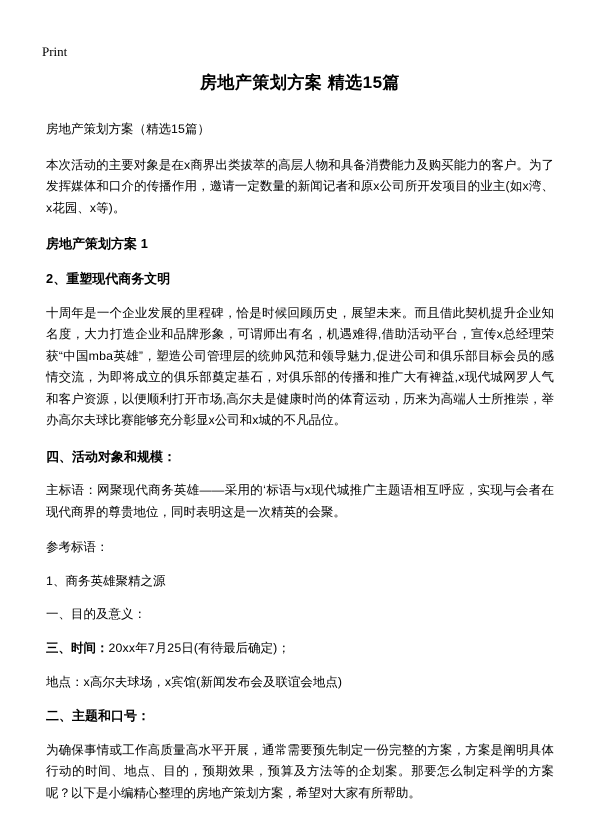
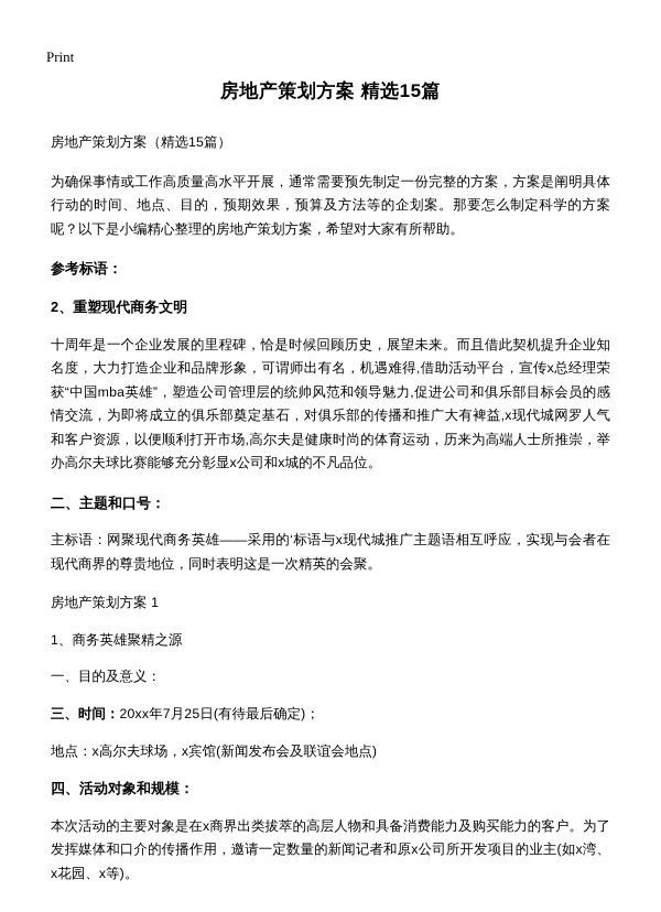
  Print
  房地产策划方案 精选15篇
  房地产策划方案（精选15篇）
- 本次活动的主要对象是在x商界出类拔萃的高层人物和具备消费能力及购买能力的客户。为了发挥媒体和口介的传播作用，邀请一定数量的新闻记者和原x公司所开发项目的业主(如x湾、x花园、x等)。
+ 为确保事情或工作高质量高水平开展，通常需要预先制定一份完整的方案，方案是阐明具体行动的时间、地点、目的，预期效果，预算及方法等的企划案。那要怎么制定科学的方案呢？以下是小编精心整理的房地产策划方案，希望对大家有所帮助。
- 房地产策划方案 1
+ 参考标语：
  2、重塑现代商务文明
  十周年是一个企业发展的里程碑，恰是时候回顾历史，展望未来。而且借此契机提升企业知名度，大力打造企业和品牌形象，可谓师出有名，机遇难得,借助活动平台，宣传x总经理荣获“中国mba英雄”，塑造公司管理层的统帅风范和领导魅力,促进公司和俱乐部目标会员的感情交流，为即将成立的俱乐部奠定基石，对俱乐部的传播和推广大有裨益,x现代城网罗人气和客户资源，以便顺利打开市场,高尔夫是健康时尚的体育运动，历来为高端人士所推崇，举办高尔夫球比赛能够充分彰显x公司和x城的不凡品位。
- 四、活动对象和规模：
+ 二、主题和口号：
  主标语：网聚现代商务英雄——采用的‘标语与x现代城推广主题语相互呼应，实现与会者在现代商界的尊贵地位，同时表明这是一次精英的会聚。
- 参考标语：
+ 房地产策划方案 1
  1、商务英雄聚精之源
  一、目的及意义：
  三、时间：20xx年7月25日(有待最后确定)；
  地点：x高尔夫球场，x宾馆(新闻发布会及联谊会地点)
- 二、主题和口号：
+ 四、活动对象和规模：
- 为确保事情或工作高质量高水平开展，通常需要预先制定一份完整的方案，方案是阐明具体行动的时间、地点、目的，预期效果，预算及方法等的企划案。那要怎么制定科学的方案呢？以下是小编精心整理的房地产策划方案，希望对大家有所帮助。
+ 本次活动的主要对象是在x商界出类拔萃的高层人物和具备消费能力及购买能力的客户。为了发挥媒体和口介的传播作用，邀请一定数量的新闻记者和原x公司所开发项目的业主(如x湾、x花园、x等)。
